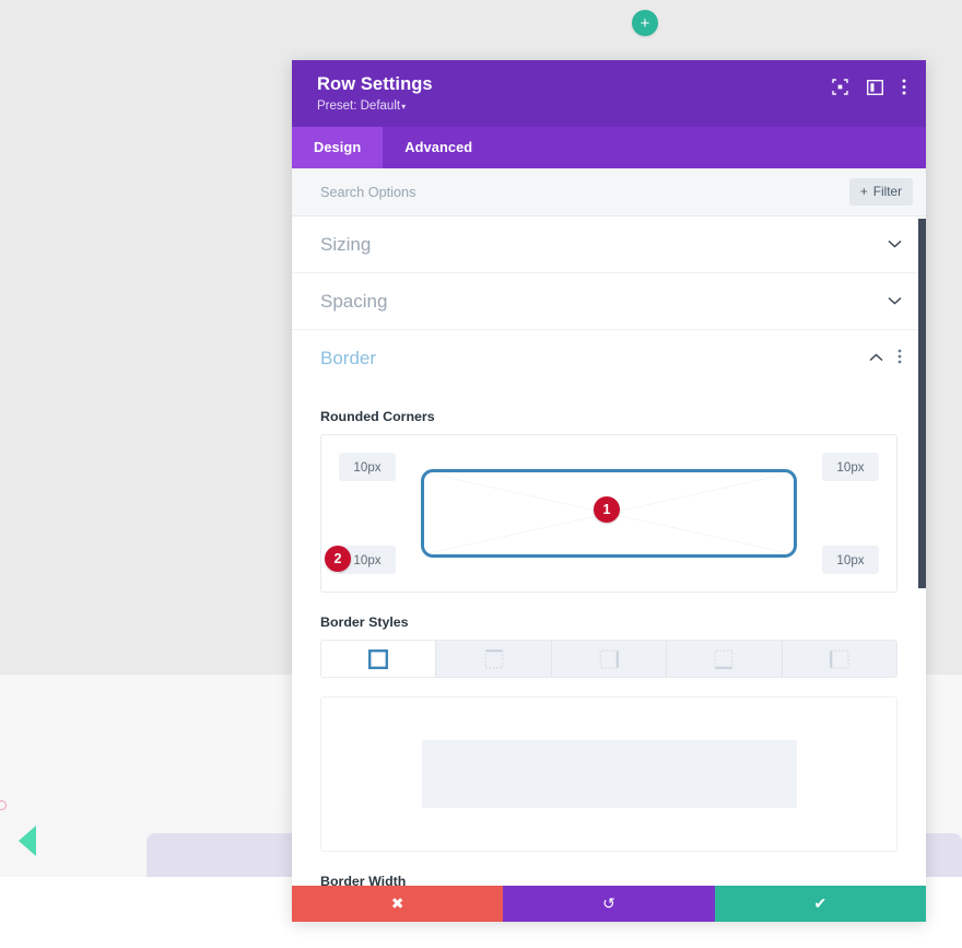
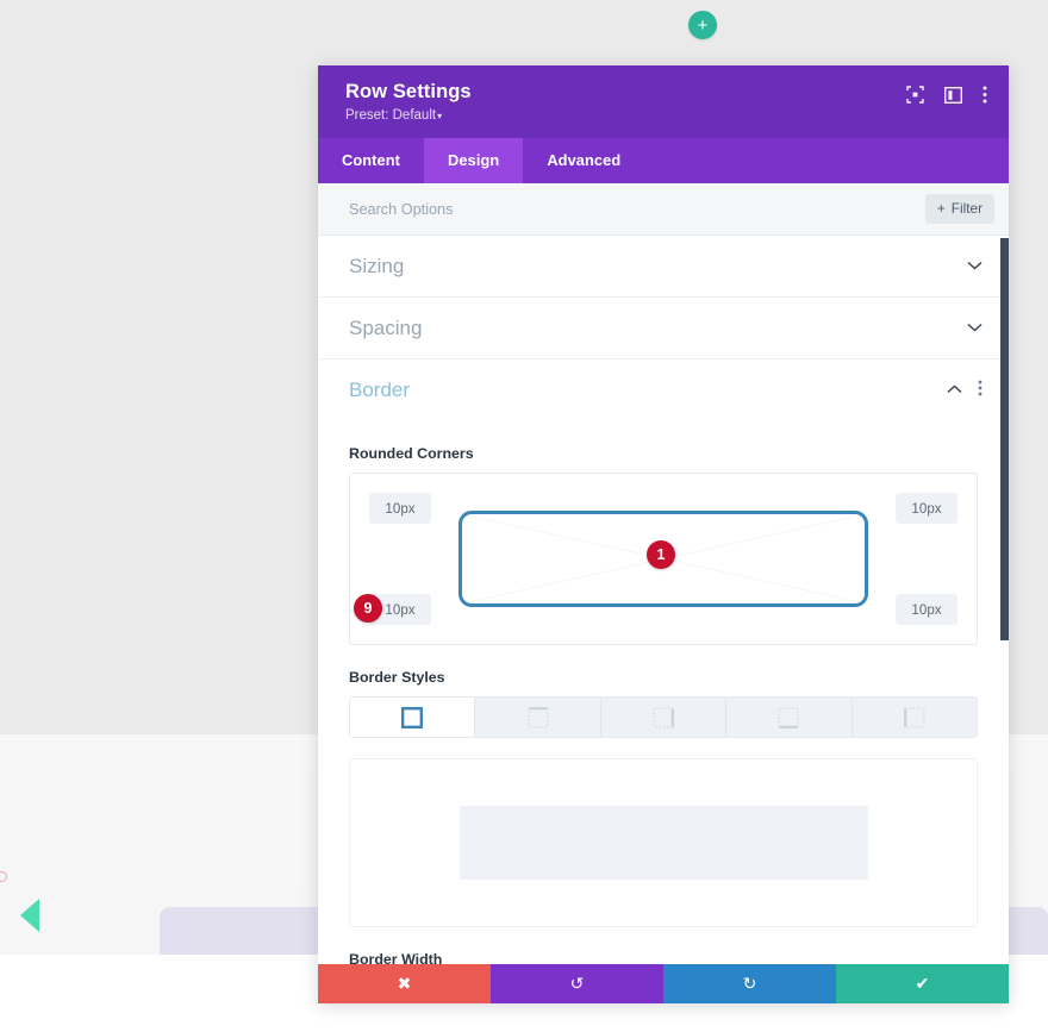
  +
  Row Settings
  Preset: Default▾
+ Content
  Design
  Advanced
  Search Options
  +
  Filter
  Sizing
  Spacing
  Border
  Rounded Corners
  10px
  10px
  10px
  10px
  1
- 2
+ 9
  Border Styles
  Border Width
  ✖
  ↺
+ ↻
  ✔
